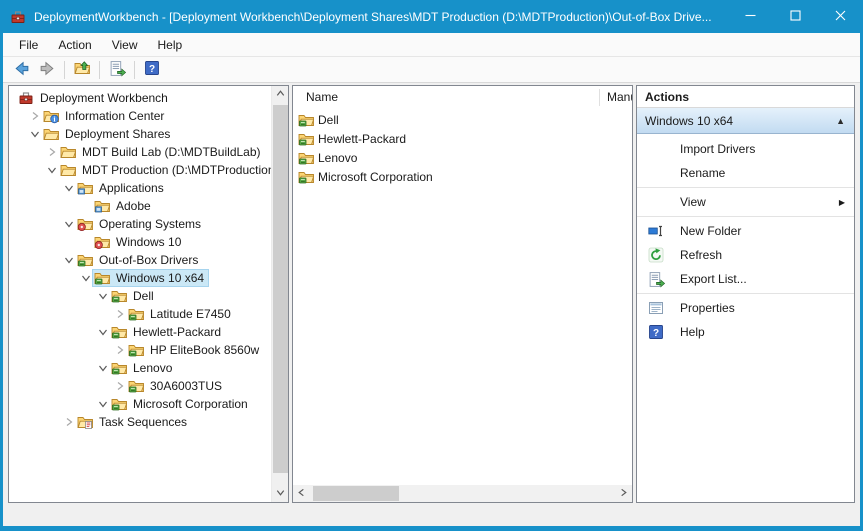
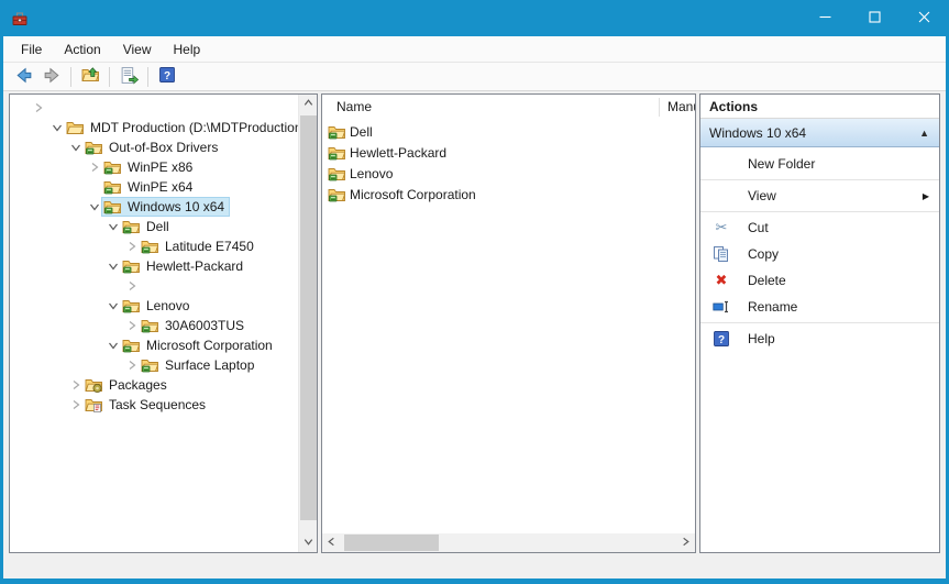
- DeploymentWorkbench - [Deployment Workbench\Deployment Shares\MDT Production (D:\MDTProduction)\Out-of-Box Drive...
  File
  Action
  View
  Help
  ?
- Deployment Workbench
- i
- Information Center
- Deployment Shares
- MDT Build Lab (D:\MDTBuildLab)
  MDT Production (D:\MDTProductio
- Applications
- Adobe
- Operating Systems
- Windows 10
  Out-of-Box Drivers
+ WinPE x86
+ WinPE x64
  Windows 10 x64
  Dell
  Latitude E7450
  Hewlett-Packard
- HP EliteBook 8560w
  Lenovo
  30A6003TUS
  Microsoft Corporation
+ Surface Laptop
+ Packages
  Task Sequences
  Name
  Man
  Dell
  Hewlett-Packard
  Lenovo
  Microsoft Corporation
  Actions
  Windows 10 x64
  ▲
- Import Drivers
- Rename
+ New Folder
  View
  ▶
+ ✂
+ Cut
+ Copy
+ ✖
+ Delete
- New Folder
+ Rename
- Refresh
- Export List...
- Properties
  ?
  Help
